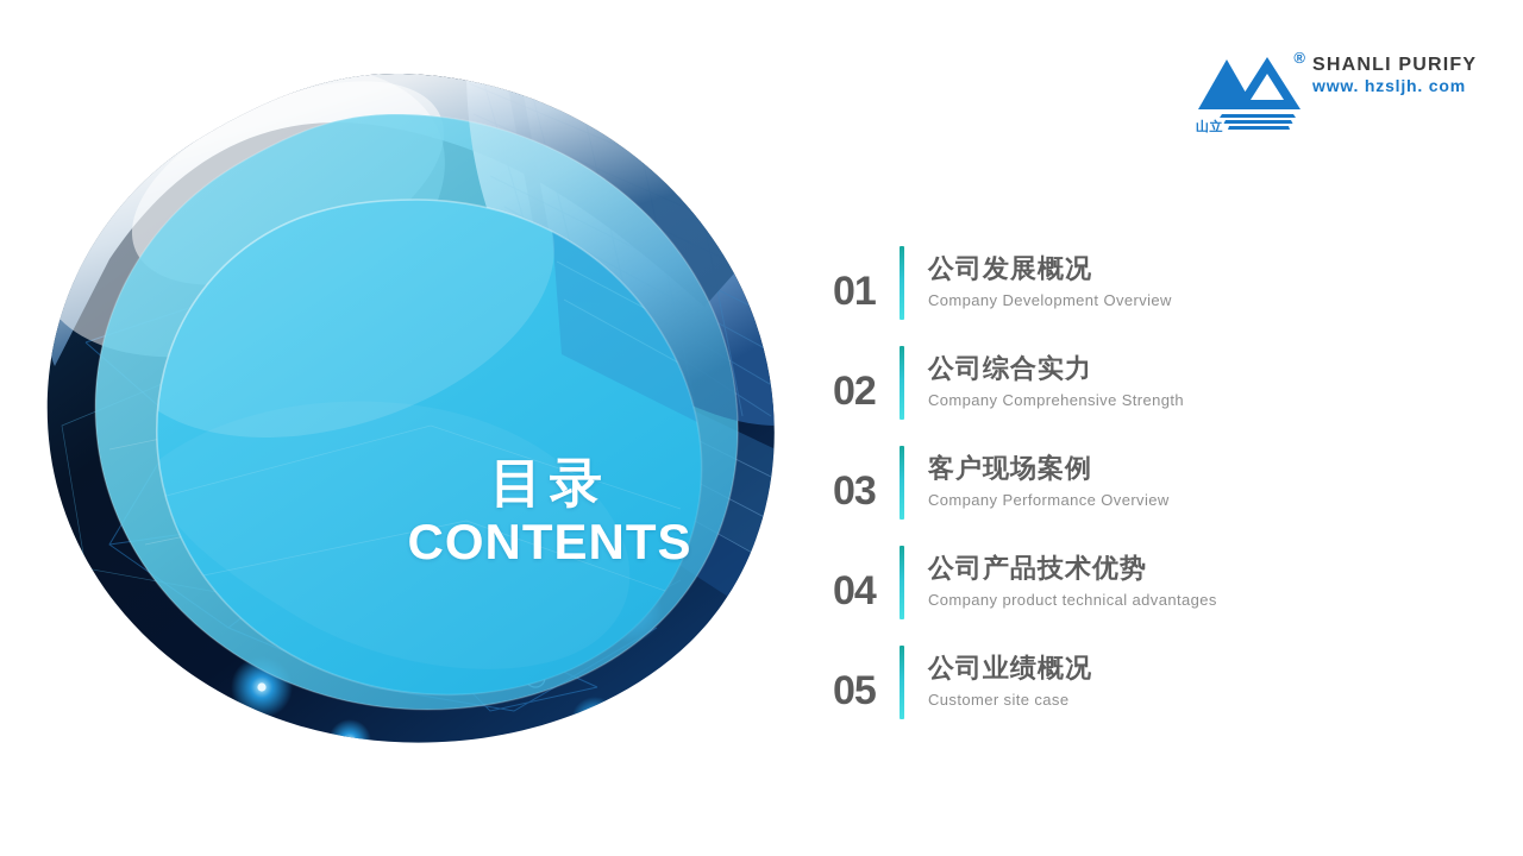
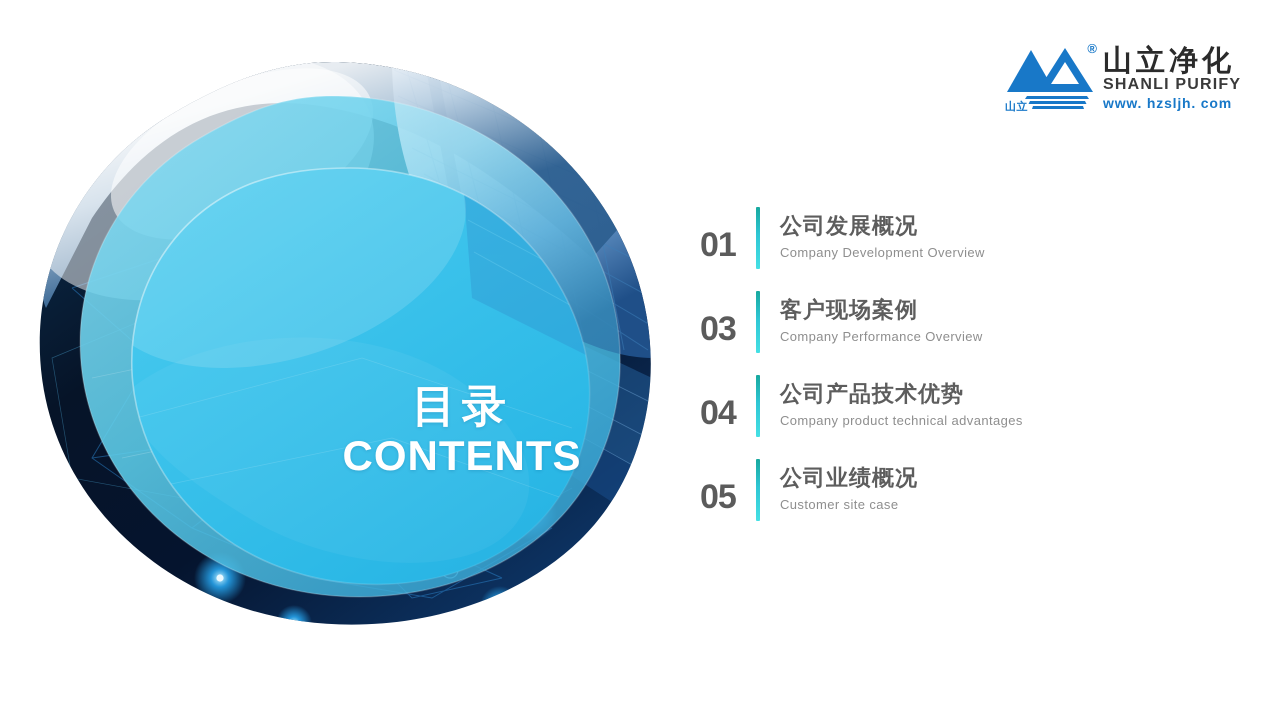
  ®
  山立
+ 山立净化
  SHANLI PURIFY
  www. hzsljh. com
  目录
  CONTENTS
  01
  公司发展概况
  Company Development Overview
- 02
- 公司综合实力
- Company Comprehensive Strength
  03
  客户现场案例
  Company Performance Overview
  04
  公司产品技术优势
  Company product technical advantages
  05
  公司业绩概况
  Customer site case
